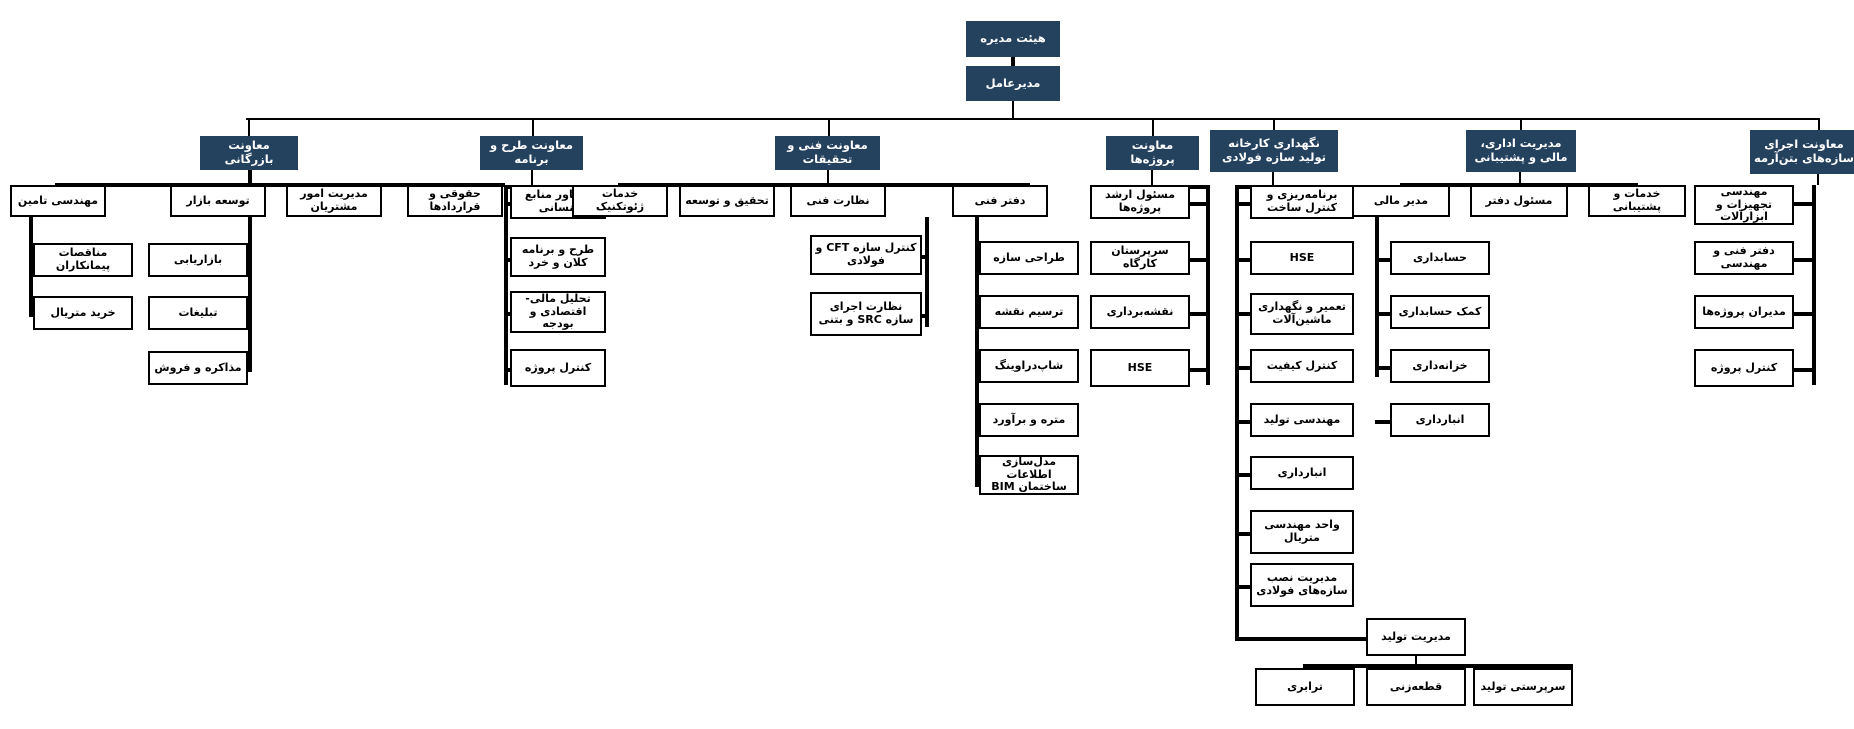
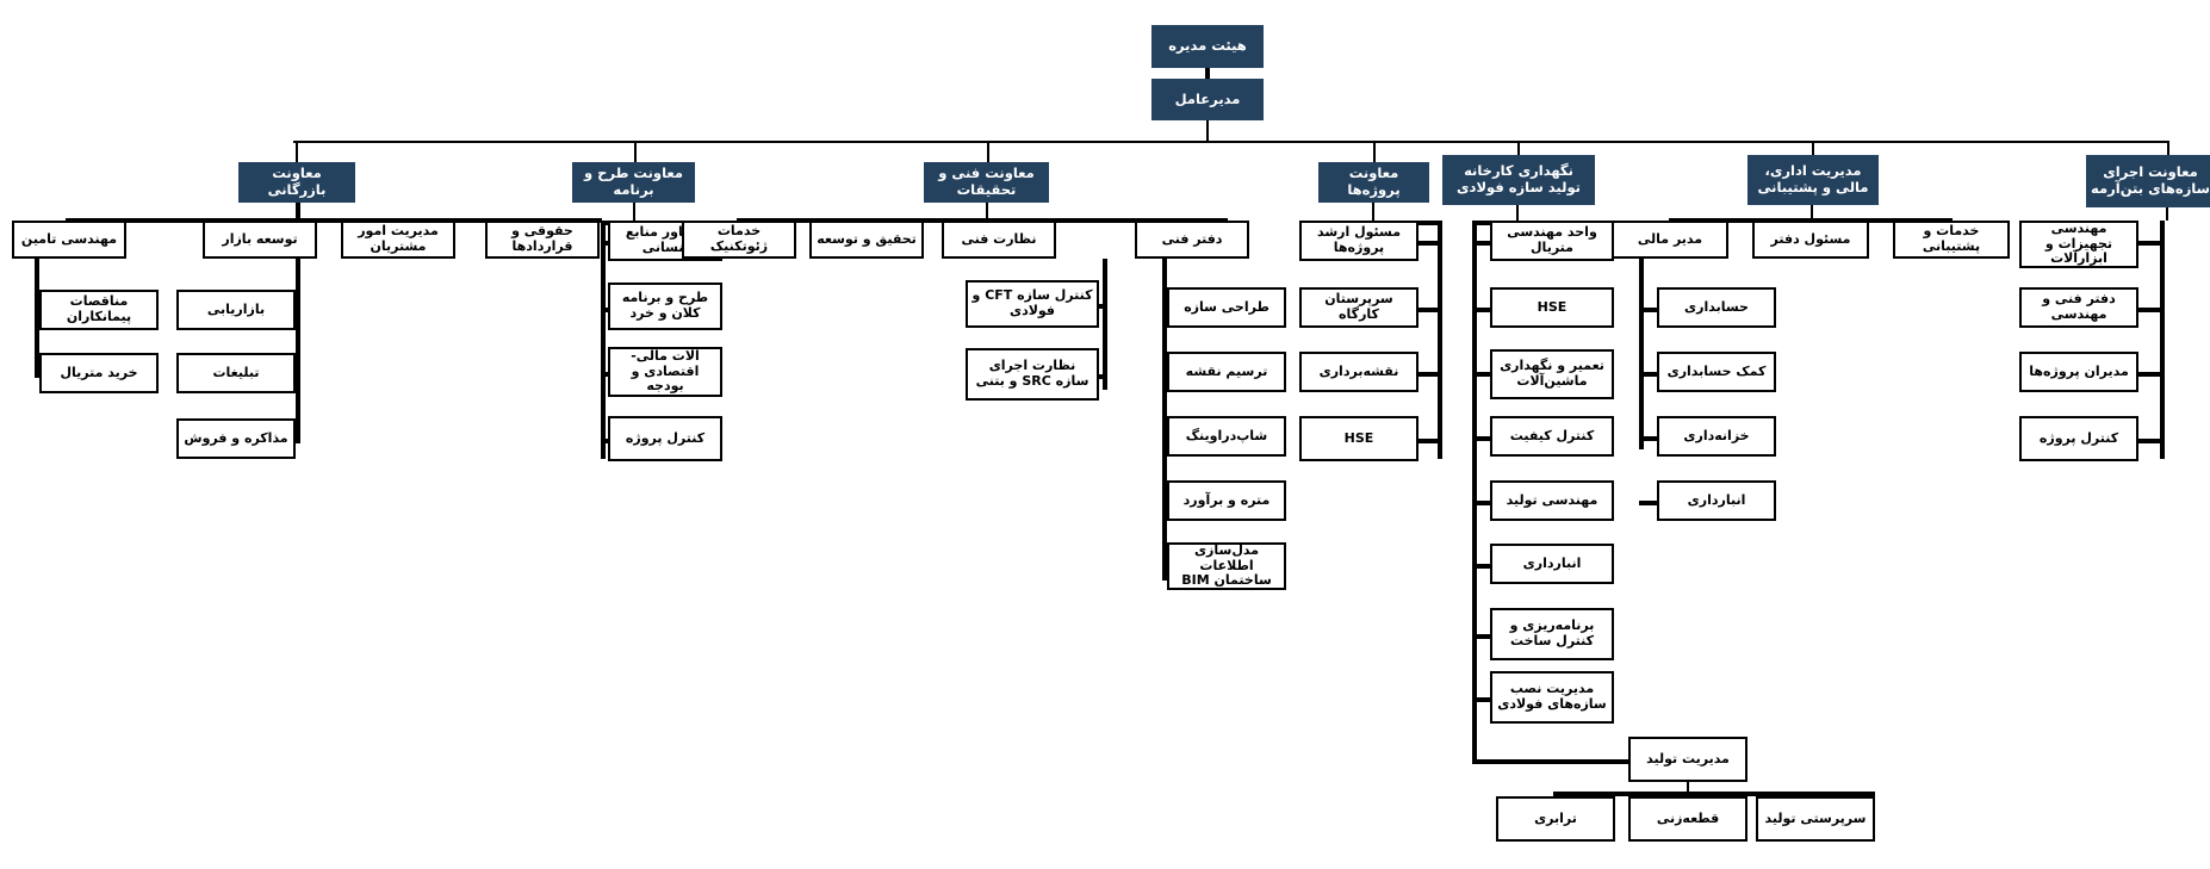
  هیئت مدیره
  مدیرعامل
  معاونت بازرگانی
  معاونت طرح و برنامه
  معاونت فنی و تحقیقات
  معاونت پروژه‌ها
  نگهداری کارخانه تولید سازه فولادی
  مدیریت اداری، مالی و پشتیبانی
  معاونت اجرای سازه‌های بتن‌آرمه
  مهندسی تامین
  توسعه بازار
  مدیریت امور مشتریان
  حقوقی و قراردادها
  مناقصات پیمانکاران
  خرید متریال
  بازاریابی
  تبلیغات
  مذاکره و فروش
  طرح و برنامه کلان و خرد
- تحلیل مالی- اقتصادی و بودجه
+ آلات مالی- اقتصادی و بودجه
  کنترل پروژه
  خدمات ژئوتکنیک
  تحقیق و توسعه
  نظارت فنی
  دفتر فنی
  کنترل سازه CFT و فولادی
  نظارت اجرای سازه SRC و بتنی
  طراحی سازه
  ترسیم نقشه
  شاپ‌دراوینگ
  متره و برآورد
  مدل‌سازی اطلاعات ساختمان BIM
  مسئول ارشد پروژه‌ها
  سرپرستان کارگاه
  نقشه‌برداری
  HSE
- برنامه‌ریزی و کنترل ساخت
+ واحد مهندسی متریال
  HSE
  تعمیر و نگهداری ماشین‌آلات
  کنترل کیفیت
  مهندسی تولید
  انبارداری
- واحد مهندسی متریال
+ برنامه‌ریزی و کنترل ساخت
  مدیریت نصب سازه‌های فولادی
  مدیریت تولید
  ترابری
  قطعه‌زنی
  سرپرستی تولید
  مدیر مالی
  مسئول دفتر
  خدمات و پشتیبانی
  حسابداری
  کمک حسابداری
  خزانه‌داری
  انبارداری
  مهندسی تجهیزات و ابزارآلات
  دفتر فنی و مهندسی
  مدیران پروژه‌ها
  کنترل پروژه
